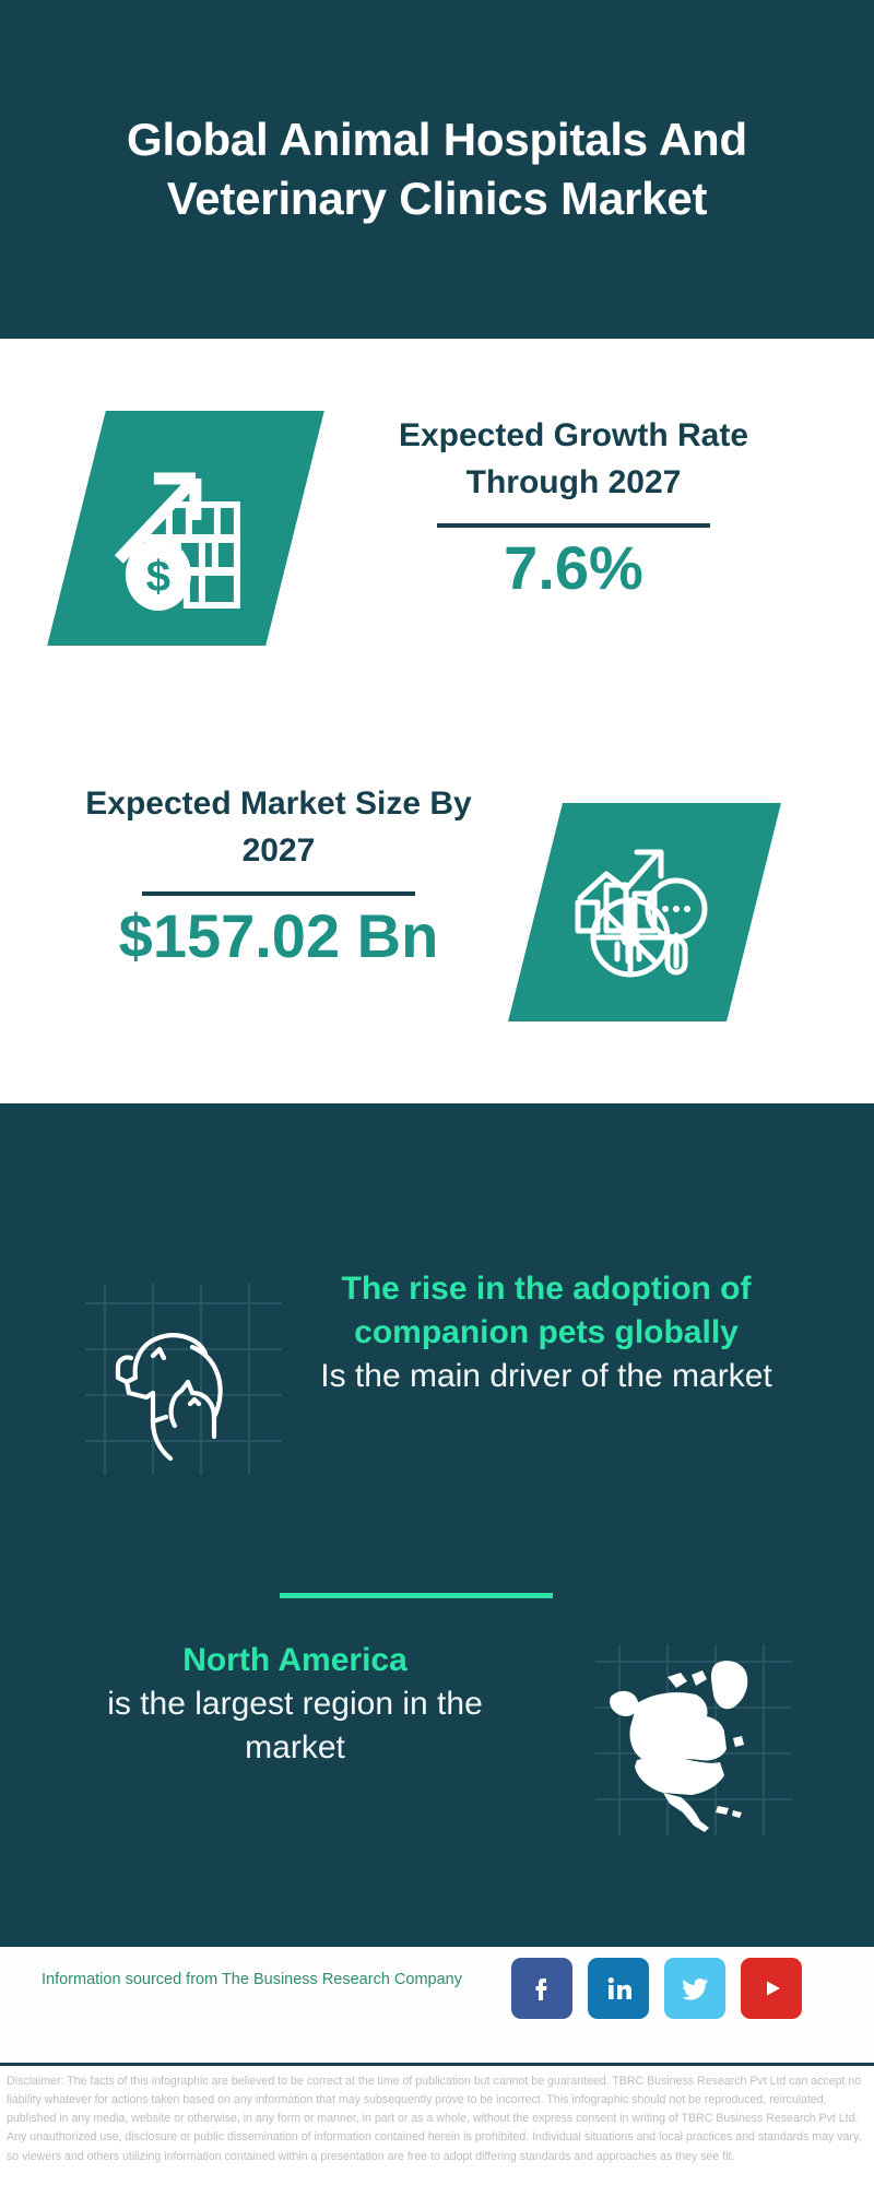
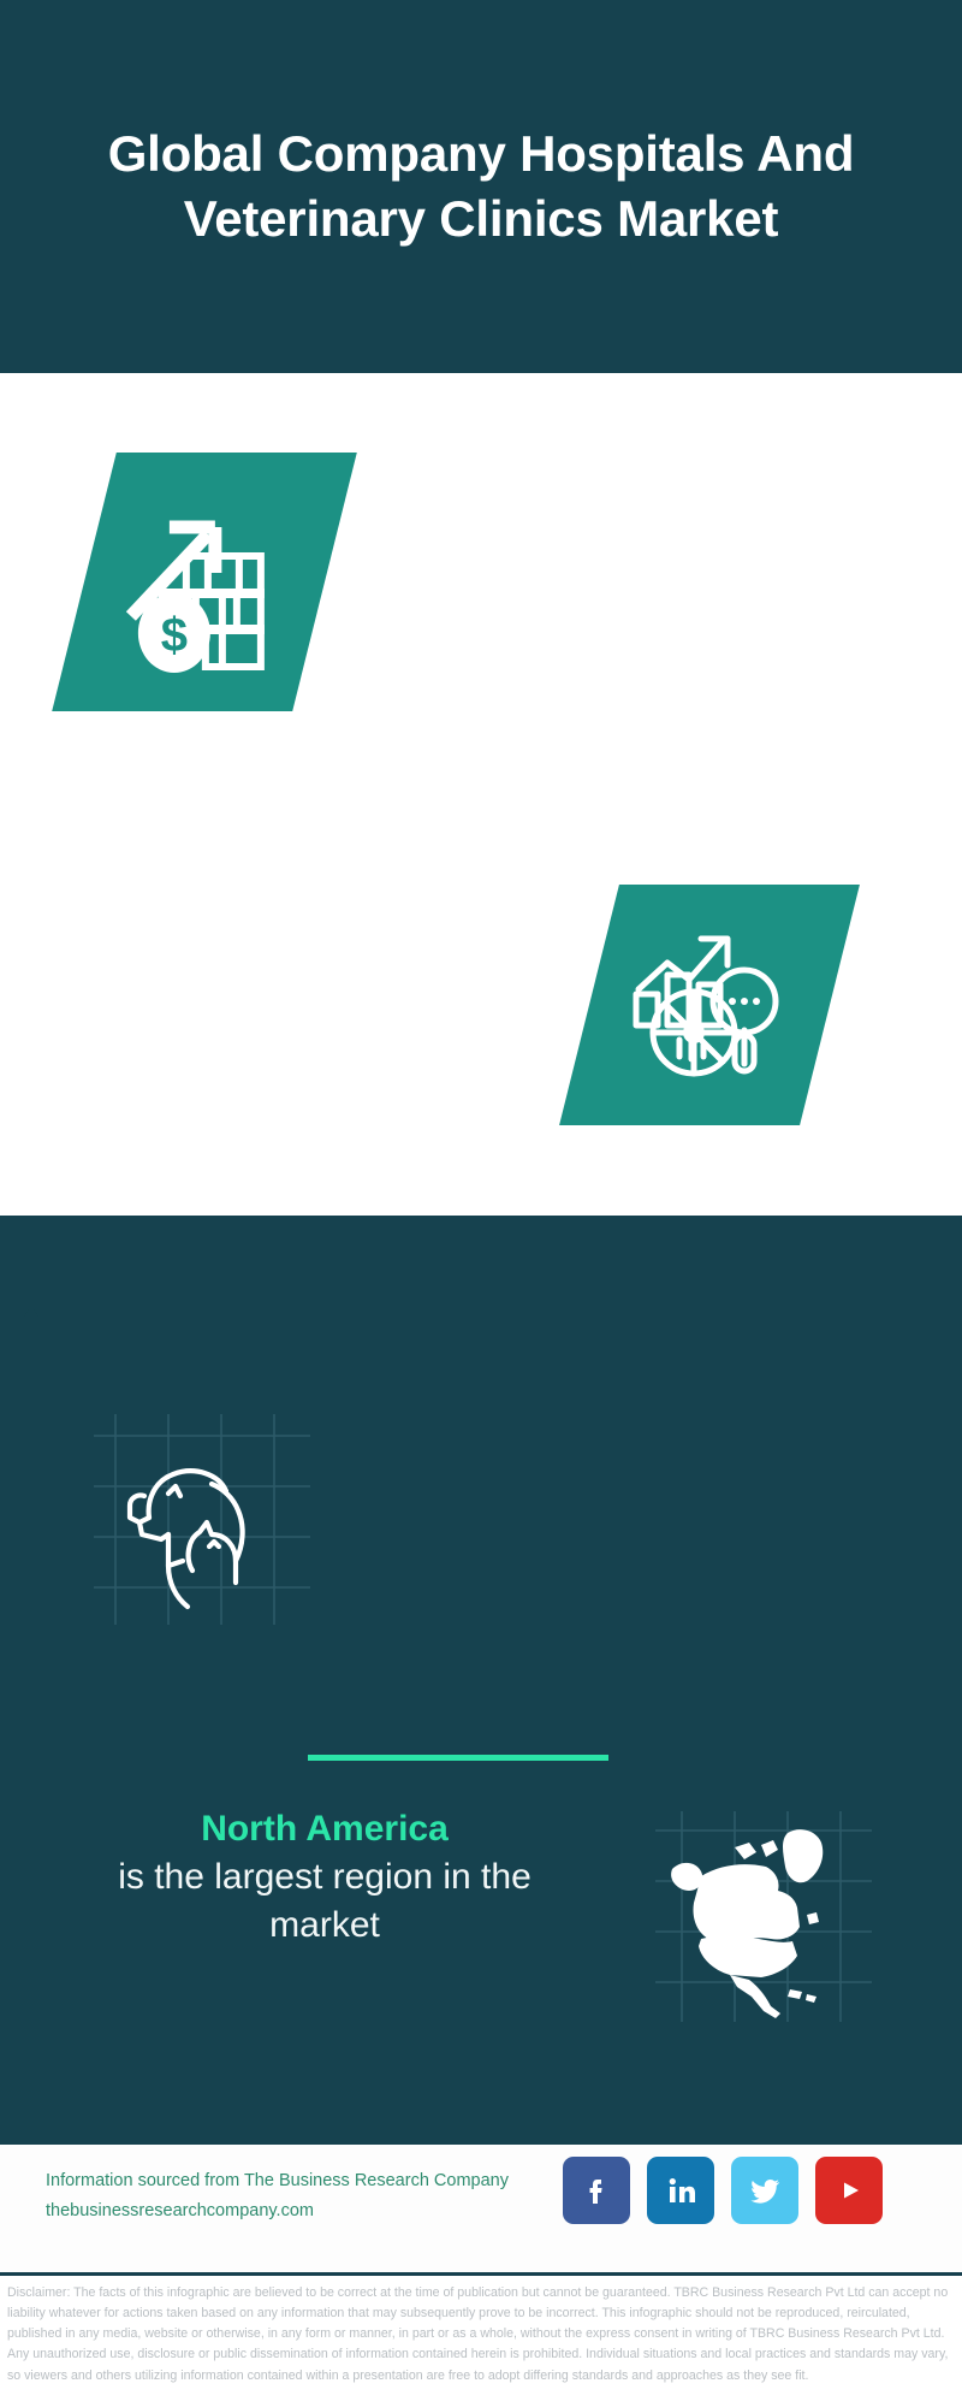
- Global Animal Hospitals And Veterinary Clinics Market
+ Global Company Hospitals And Veterinary Clinics Market
- Expected Growth Rate Through 2027
- 7.6%
- Expected Market Size By 2027
- $157.02 Bn
- The rise in the adoption of companion pets globally
- Is the main driver of the market
  North America
  is the largest region in the market
  Information sourced from The Business Research Company
+ thebusinessresearchcompany.com
  Disclaimer: The facts of this infographic are believed to be correct at the time of publication but cannot be guaranteed. TBRC Business Research Pvt Ltd can accept no liability whatever for actions taken based on any information that may subsequently prove to be incorrect. This infographic should not be reproduced, reirculated, published in any media, website or otherwise, in any form or manner, in part or as a whole, without the express consent in writing of TBRC Business Research Pvt Ltd. Any unauthorized use, disclosure or public dissemination of information contained herein is prohibited. Individual situations and local practices and standards may vary, so viewers and others utilizing information contained within a presentation are free to adopt differing standards and approaches as they see fit.
